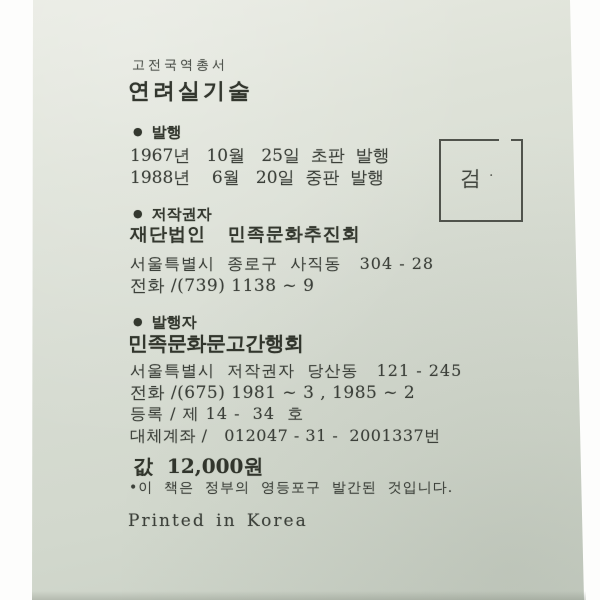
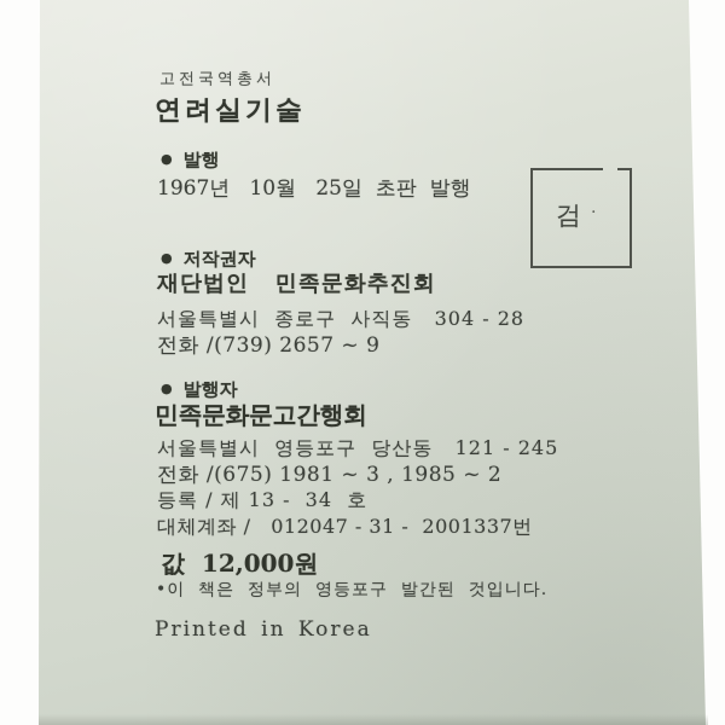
  고전국역총서
  연려실기술
  ● 발행
  1967년 10월 25일 초판 발행
- 1988년 6월 20일 중판 발행
  ● 저작권자
  재단법인 민족문화추진회
  서울특별시 종로구 사직동 304 - 28
- 전화 /(739) 1138 ~ 9
+ 전화 /(739) 2657 ~ 9
  ● 발행자
  민족문화문고간행회
- 서울특별시 저작권자 당산동 121 - 245
+ 서울특별시 영등포구 당산동 121 - 245
  전화 /(675) 1981 ~ 3 , 1985 ~ 2
- 등록 / 제 14 - 34 호
+ 등록 / 제 13 - 34 호
  대체계좌 / 012047 - 31 - 2001337번
  값 12,000원
  •이 책은 정부의 영등포구 발간된 것입니다.
  Printed in Korea
  검
  ·
